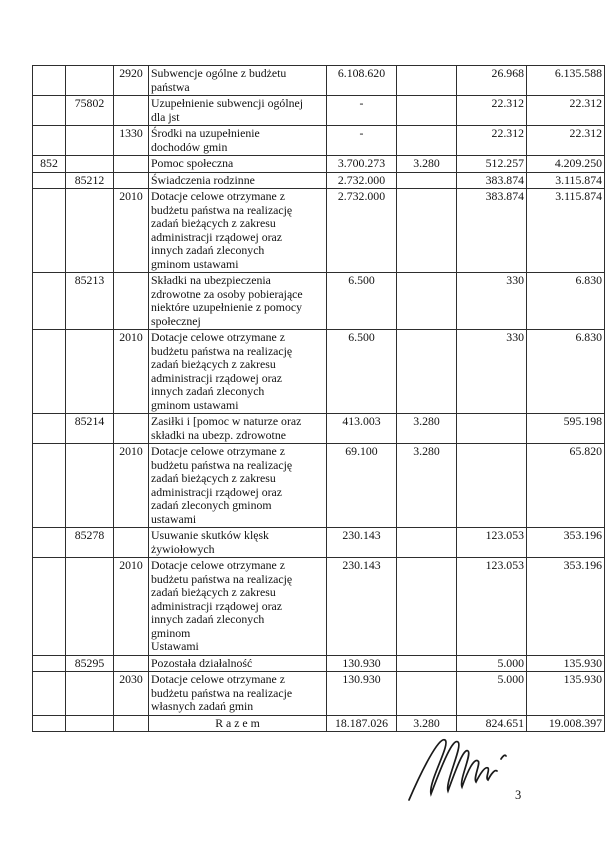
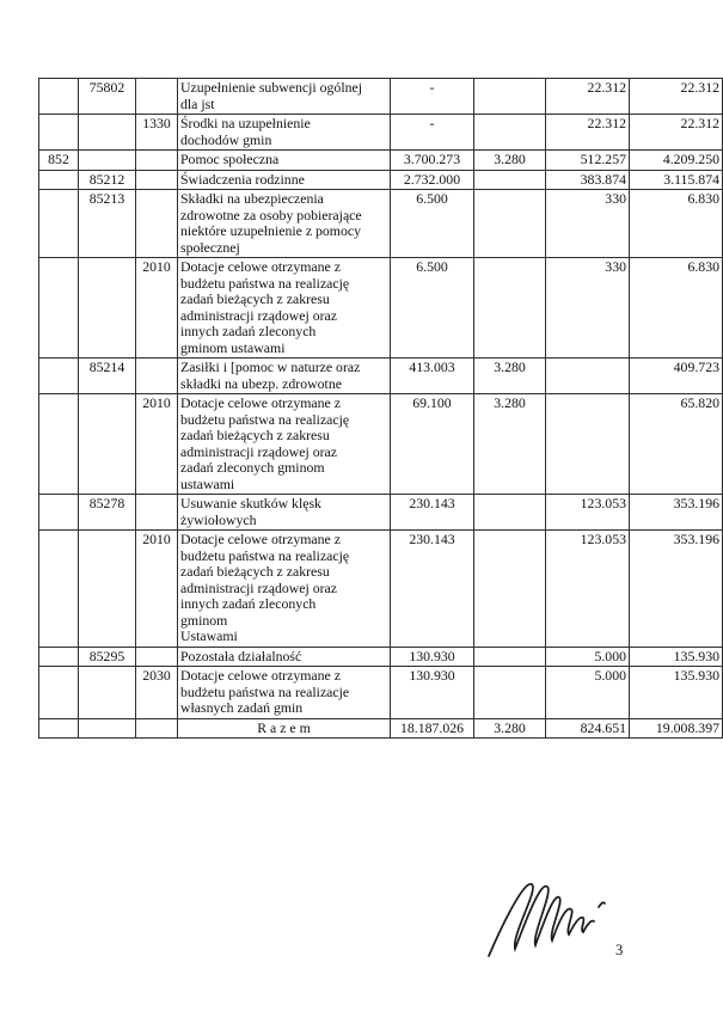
- 		2920	Subwencje ogólne z budżetu państwa	6.108.620		26.968	6.135.588
  	75802		Uzupełnienie subwencji ogólnej dla jst	-		22.312	22.312
  		1330	Środki na uzupełnienie dochodów gmin	-		22.312	22.312
  852			Pomoc społeczna	3.700.273	3.280	512.257	4.209.250
  	85212		Świadczenia rodzinne	2.732.000		383.874	3.115.874
- 		2010	Dotacje celowe otrzymane z budżetu państwa na realizację zadań bieżących z zakresu administracji rządowej oraz innych zadań zleconych gminom ustawami	2.732.000		383.874	3.115.874
  	85213		Składki na ubezpieczenia zdrowotne za osoby pobierające niektóre uzupełnienie z pomocy społecznej	6.500		330	6.830
  		2010	Dotacje celowe otrzymane z budżetu państwa na realizację zadań bieżących z zakresu administracji rządowej oraz innych zadań zleconych gminom ustawami	6.500		330	6.830
- 	85214		Zasiłki i [pomoc w naturze oraz składki na ubezp. zdrowotne	413.003	3.280		595.198
+ 	85214		Zasiłki i [pomoc w naturze oraz składki na ubezp. zdrowotne	413.003	3.280		409.723
  		2010	Dotacje celowe otrzymane z budżetu państwa na realizację zadań bieżących z zakresu administracji rządowej oraz zadań zleconych gminom ustawami	69.100	3.280		65.820
  	85278		Usuwanie skutków klęsk żywiołowych	230.143		123.053	353.196
  		2010	Dotacje celowe otrzymane z budżetu państwa na realizację zadań bieżących z zakresu administracji rządowej oraz innych zadań zleconych gminom Ustawami	230.143		123.053	353.196
  	85295		Pozostała działalność	130.930		5.000	135.930
  		2030	Dotacje celowe otrzymane z budżetu państwa na realizacje własnych zadań gmin	130.930		5.000	135.930
  			R a z e m	18.187.026	3.280	824.651	19.008.397
  3
